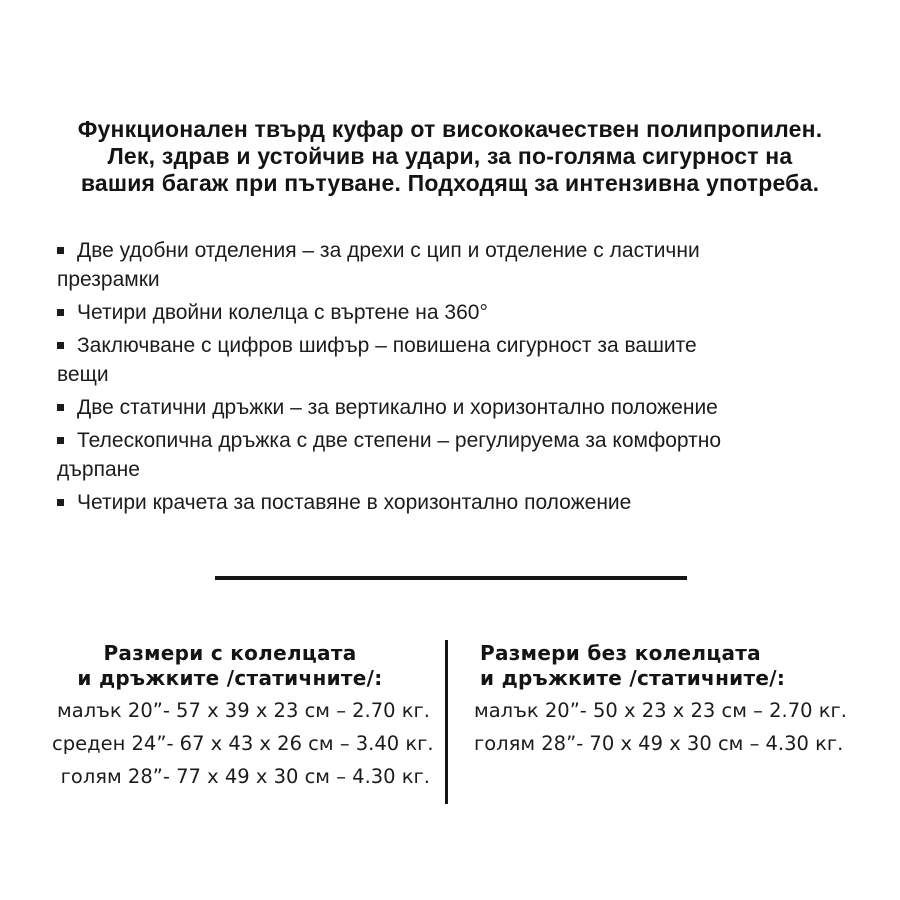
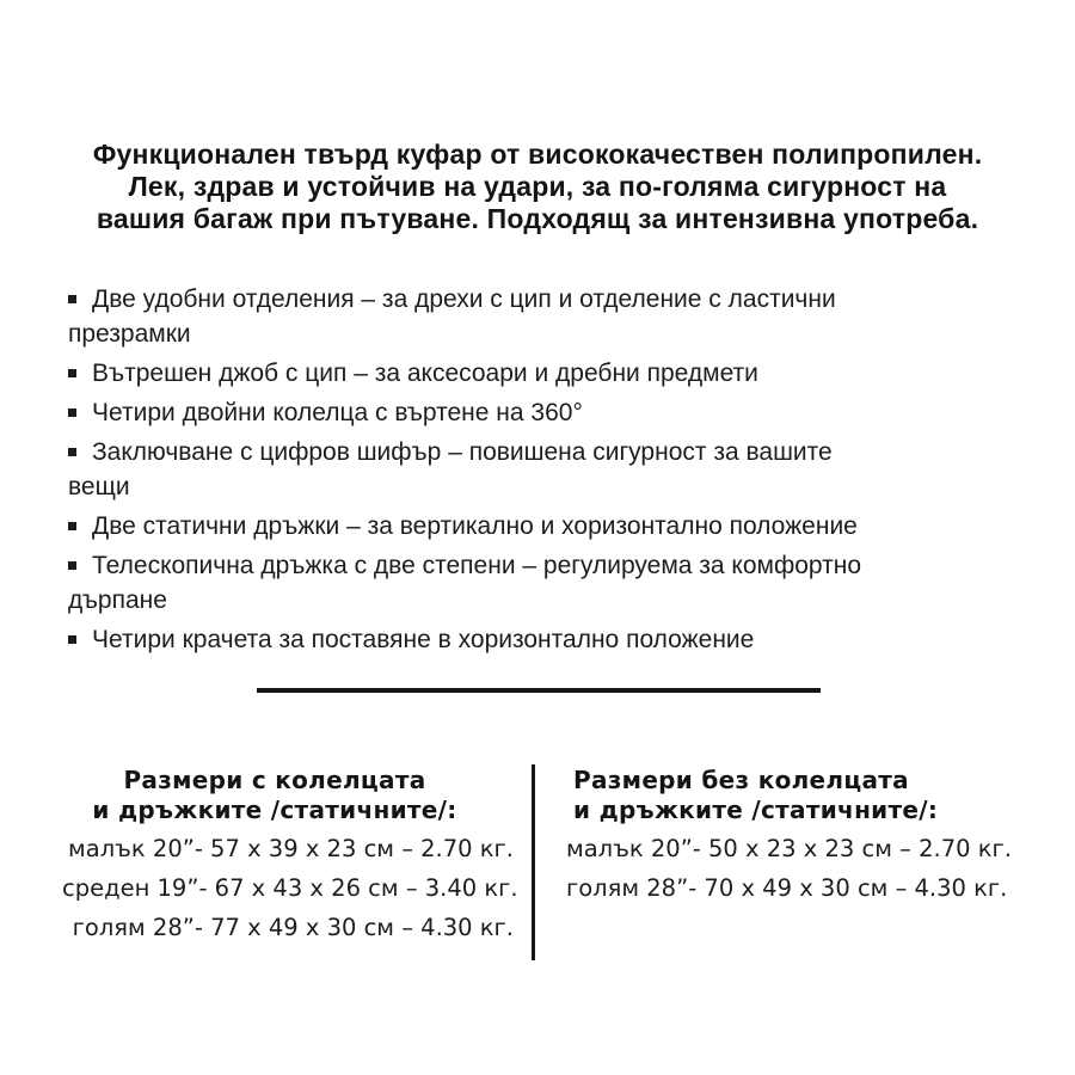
  Функционален твърд куфар от висококачествен полипропилен.
  Лек, здрав и устойчив на удари, за по-голяма сигурност на
  вашия багаж при пътуване. Подходящ за интензивна употреба.
  Две удобни отделения – за дрехи с цип и отделение с ластични презрамки
+ Вътрешен джоб с цип – за аксесоари и дребни предмети
  Четири двойни колелца с въртене на 360°
  Заключване с цифров шифър – повишена сигурност за вашите вещи
  Две статични дръжки – за вертикално и хоризонтално положение
  Телескопична дръжка с две степени – регулируема за комфортно дърпане
  Четири крачета за поставяне в хоризонтално положение
  Размери с колелцата
  и дръжките /статичните/:
  малък 20”- 57 х 39 х 23 см – 2.70 кг.
- среден 24”- 67 х 43 х 26 см – 3.40 кг.
+ среден 19”- 67 х 43 х 26 см – 3.40 кг.
  голям 28”- 77 х 49 х 30 см – 4.30 кг.
  Размери без колелцата
  и дръжките /статичните/:
  малък 20”- 50 х 23 х 23 см – 2.70 кг.
  голям 28”- 70 х 49 х 30 см – 4.30 кг.
